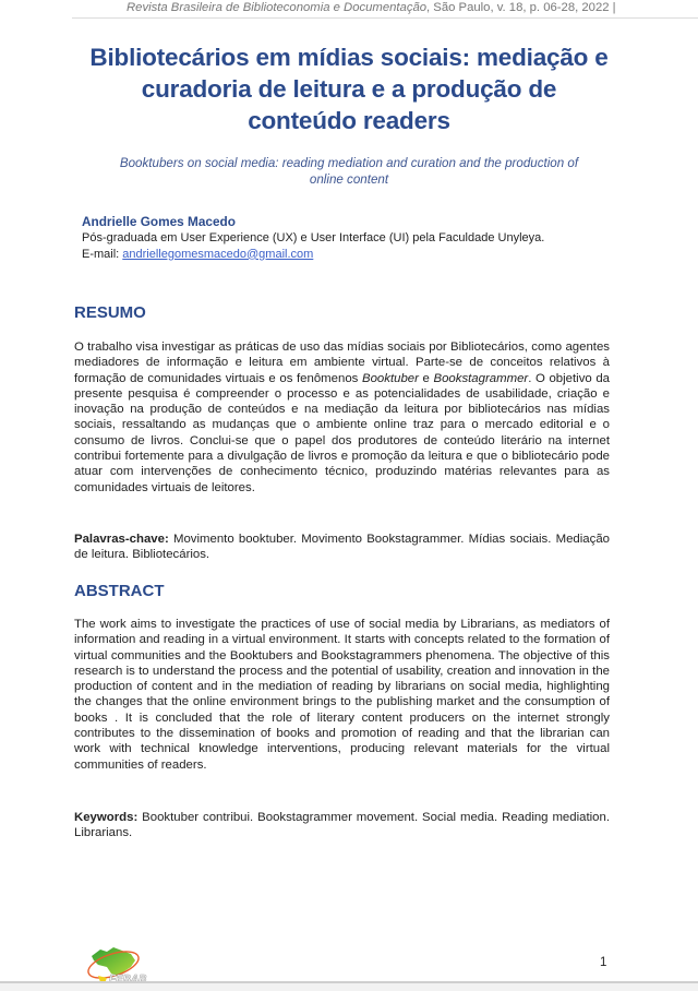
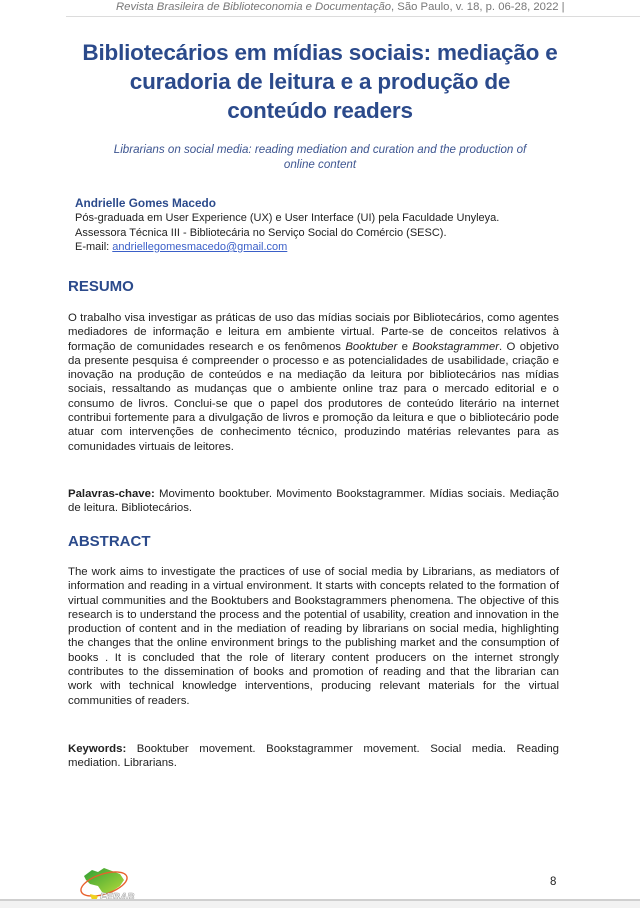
  Revista Brasileira de Biblioteconomia e Documentação, São Paulo, v. 18, p. 06-28, 2022 |
  Bibliotecários em mídias sociais: mediação e curadoria de leitura e a produção de conteúdo readers
- Booktubers on social media: reading mediation and curation and the production of online content
+ Librarians on social media: reading mediation and curation and the production of online content
  Andrielle Gomes Macedo
  Pós-graduada em User Experience (UX) e User Interface (UI) pela Faculdade Unyleya.
+ Assessora Técnica III - Bibliotecária no Serviço Social do Comércio (SESC).
  E-mail: andriellegomesmacedo@gmail.com
  RESUMO
- O trabalho visa investigar as práticas de uso das mídias sociais por Bibliotecários, como agentes mediadores de informação e leitura em ambiente virtual. Parte-se de conceitos relativos à formação de comunidades virtuais e os fenômenos Booktuber e Bookstagrammer. O objetivo da presente pesquisa é compreender o processo e as potencialidades de usabilidade, criação e inovação na produção de conteúdos e na mediação da leitura por bibliotecários nas mídias sociais, ressaltando as mudanças que o ambiente online traz para o mercado editorial e o consumo de livros. Conclui-se que o papel dos produtores de conteúdo literário na internet contribui fortemente para a divulgação de livros e promoção da leitura e que o bibliotecário pode atuar com intervenções de conhecimento técnico, produzindo matérias relevantes para as comunidades virtuais de leitores.
+ O trabalho visa investigar as práticas de uso das mídias sociais por Bibliotecários, como agentes mediadores de informação e leitura em ambiente virtual. Parte-se de conceitos relativos à formação de comunidades research e os fenômenos Booktuber e Bookstagrammer. O objetivo da presente pesquisa é compreender o processo e as potencialidades de usabilidade, criação e inovação na produção de conteúdos e na mediação da leitura por bibliotecários nas mídias sociais, ressaltando as mudanças que o ambiente online traz para o mercado editorial e o consumo de livros. Conclui-se que o papel dos produtores de conteúdo literário na internet contribui fortemente para a divulgação de livros e promoção da leitura e que o bibliotecário pode atuar com intervenções de conhecimento técnico, produzindo matérias relevantes para as comunidades virtuais de leitores.
  Palavras-chave: Movimento booktuber. Movimento Bookstagrammer. Mídias sociais. Mediação de leitura. Bibliotecários.
  ABSTRACT
  The work aims to investigate the practices of use of social media by Librarians, as mediators of information and reading in a virtual environment. It starts with concepts related to the formation of virtual communities and the Booktubers and Bookstagrammers phenomena. The objective of this research is to understand the process and the potential of usability, creation and innovation in the production of content and in the mediation of reading by librarians on social media, highlighting the changes that the online environment brings to the publishing market and the consumption of books . It is concluded that the role of literary content producers on the internet strongly contributes to the dissemination of books and promotion of reading and that the librarian can work with technical knowledge interventions, producing relevant materials for the virtual communities of readers.
- Keywords: Booktuber contribui. Bookstagrammer movement. Social media. Reading mediation. Librarians.
+ Keywords: Booktuber movement. Bookstagrammer movement. Social media. Reading mediation. Librarians.
  FEBAB
- 1
+ 8
